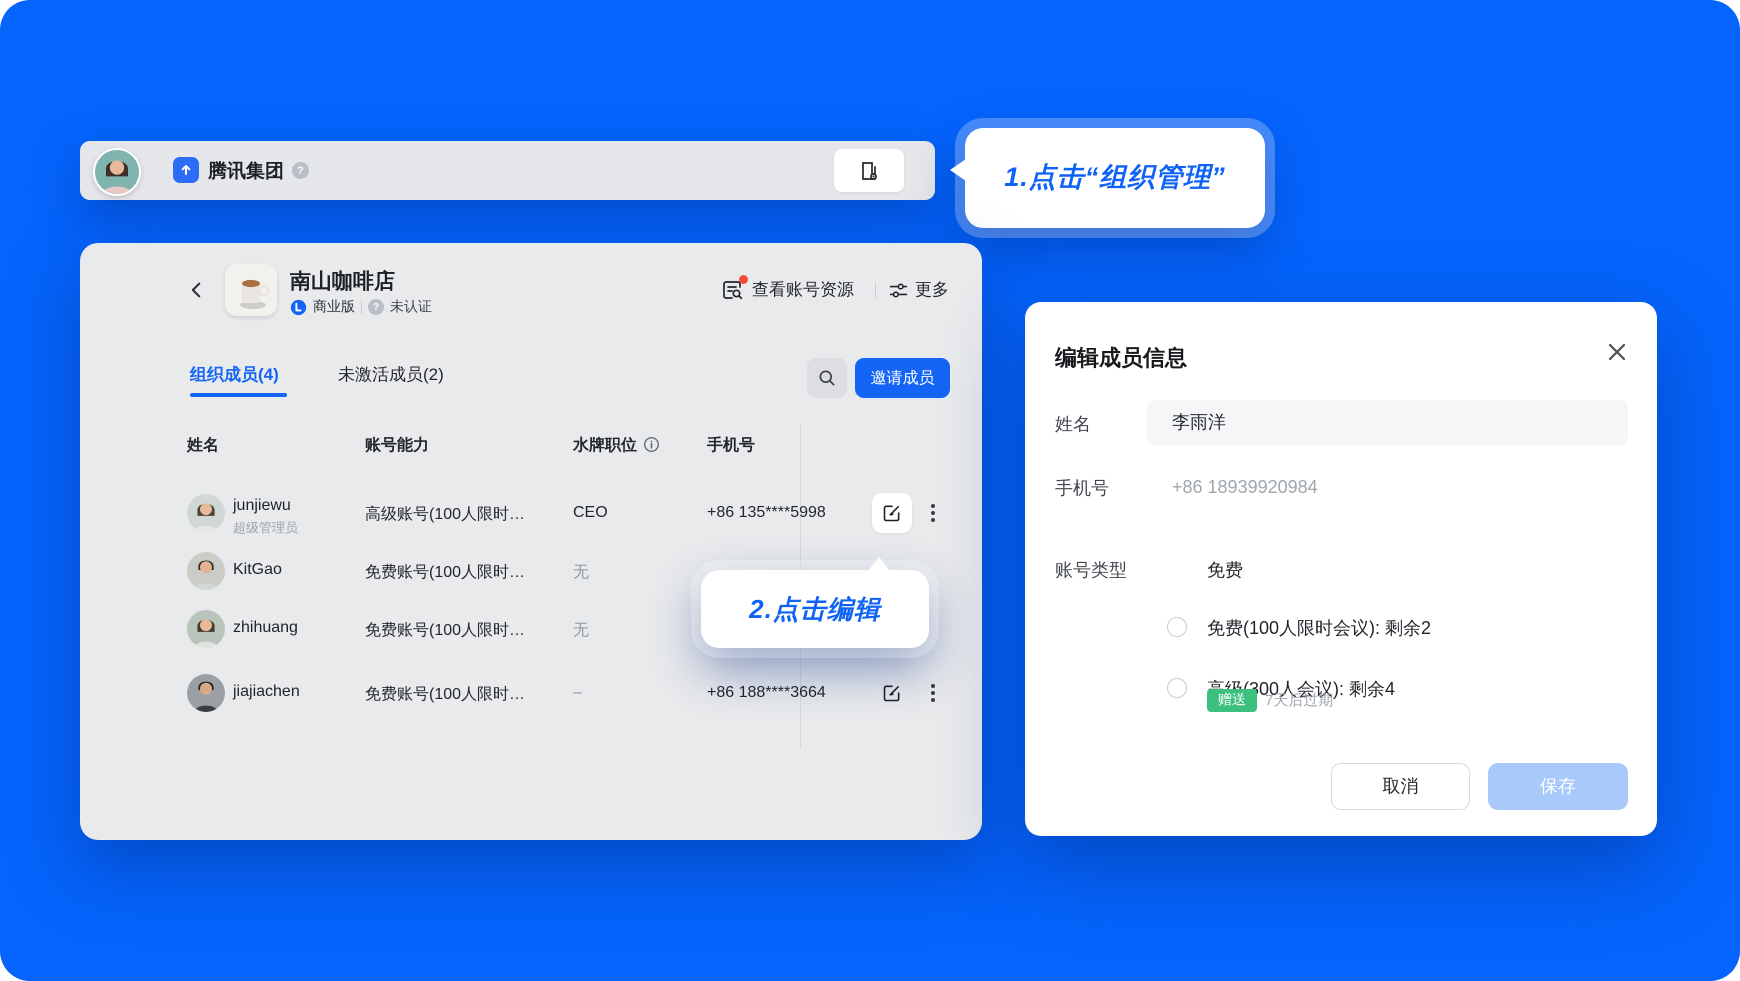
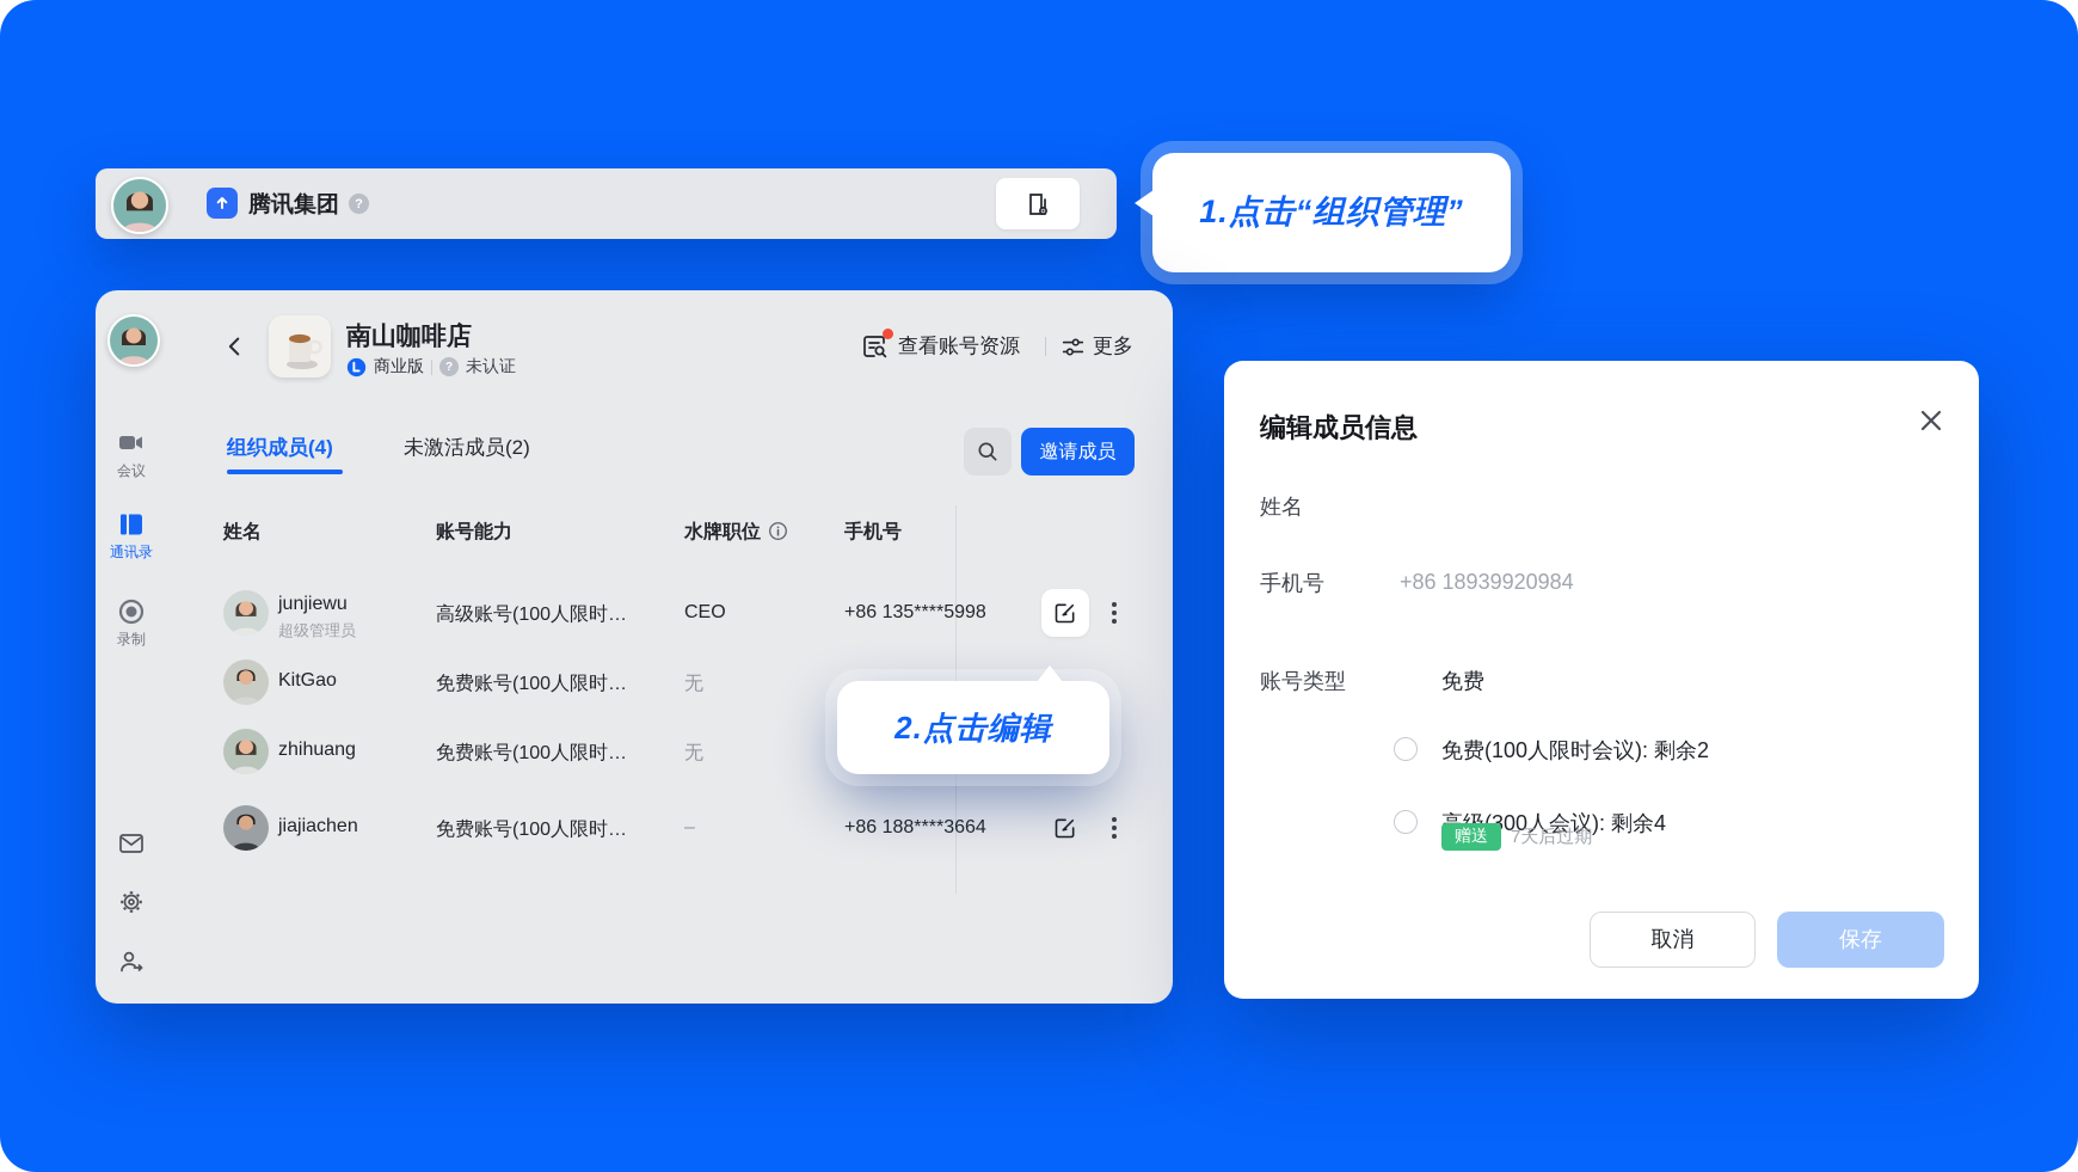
  腾讯集团
  ?
  1.点击“组织管理”
+ 会议
+ 通讯录
+ 录制
  南山咖啡店
  商业版
  ?
  未认证
  查看账号资源
  更多
  组织成员(4)
  未激活成员(2)
  邀请成员
  姓名
  账号能力
  水牌职位
  手机号
  junjiewu
  超级管理员
  高级账号(100人限时…
  CEO
  +86 135****5998
  KitGao
  免费账号(100人限时…
  无
  zhihuang
  免费账号(100人限时…
  无
  jiajiachen
  免费账号(100人限时…
  –
  +86 188****3664
  2.点击编辑
  编辑成员信息
  姓名
- 李雨洋
  手机号
  +86 18939920984
  账号类型
  免费
  免费(100人限时会议): 剩余2
  00人会议): 剩余4
  赠送
  7天后过期
  取消
  保存
